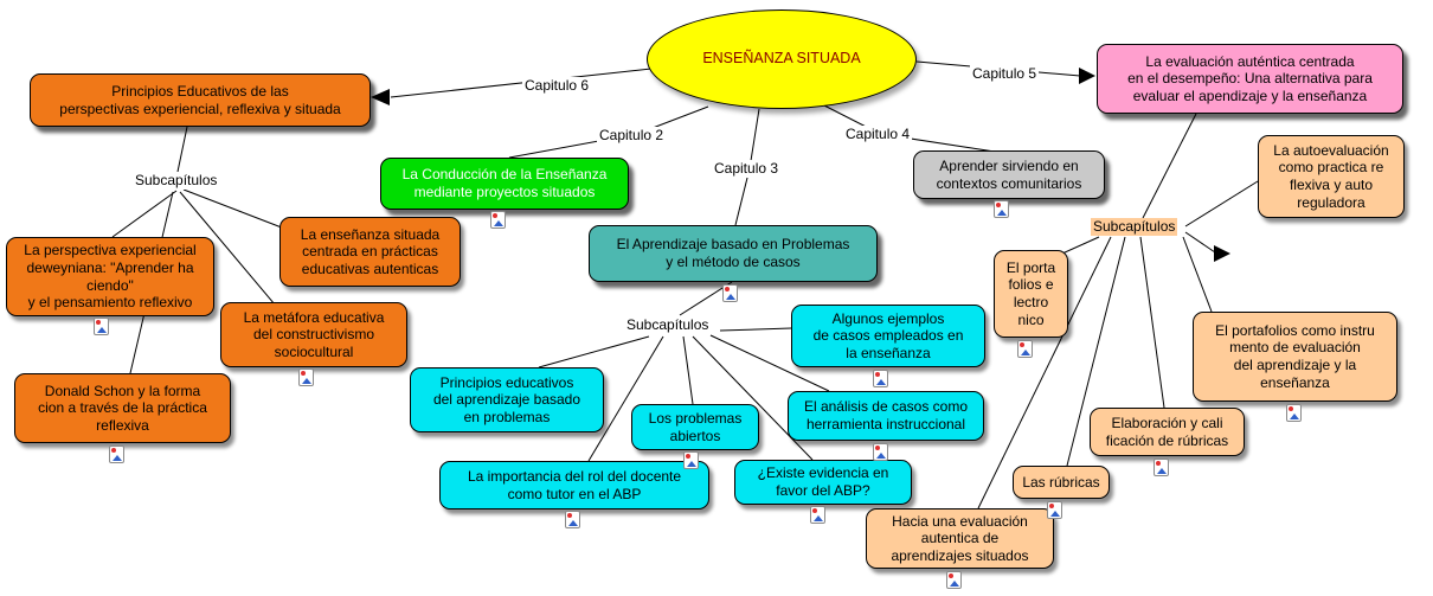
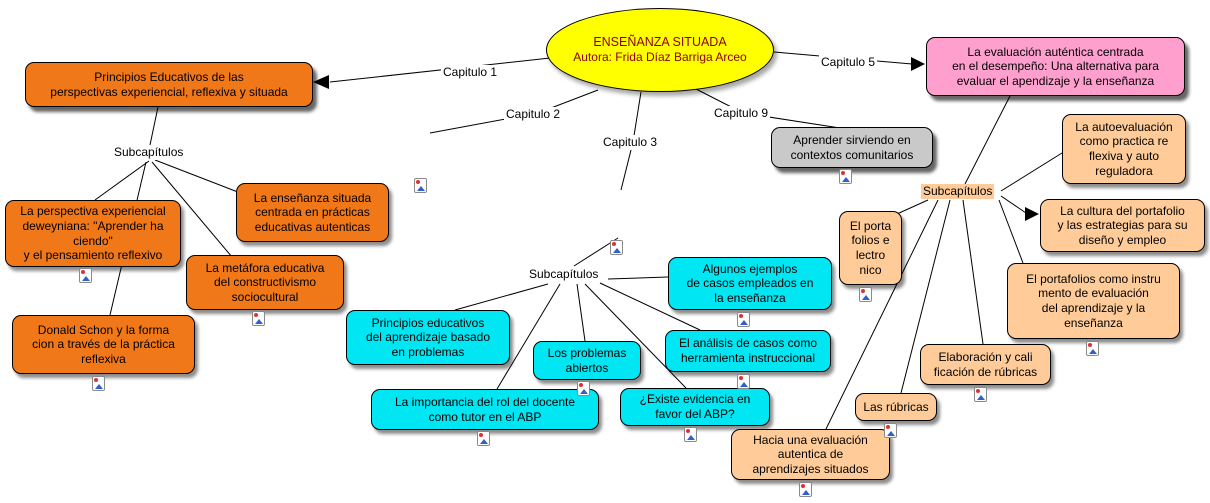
  ENSEÑANZA SITUADA
+ Autora: Frida Díaz Barriga Arceo
  Principios Educativos de las
  perspectivas experiencial, reflexiva y situada
- La Conducción de la Enseñanza
- mediante proyectos situados
- El Aprendizaje basado en Problemas
- y el método de casos
  Aprender sirviendo en
  contextos comunitarios
  La evaluación auténtica centrada
  en el desempeño: Una alternativa para
  evaluar el apendizaje y la enseñanza
- Capitulo 6
+ Capitulo 1
  Capitulo 2
  Capitulo 3
- Capitulo 4
+ Capitulo 9
  Capitulo 5
  Subcapítulos
  Subcapítulos
  Subcapítulos
  La perspectiva experiencial
  deweyniana: "Aprender ha
  ciendo"
  y el pensamiento reflexivo
  La enseñanza situada
  centrada en prácticas
  educativas autenticas
  La metáfora educativa
  del constructivismo
  sociocultural
  Donald Schon y la forma
  cion a través de la práctica
  reflexiva
  Algunos ejemplos
  de casos empleados en
  la enseñanza
  Principios educativos
  del aprendizaje basado
  en problemas
  Los problemas
  abiertos
  El análisis de casos como
  herramienta instruccional
  La importancia del rol del docente
  como tutor en el ABP
  ¿Existe evidencia en
  favor del ABP?
  La autoevaluación
  como practica re
  flexiva y auto
  reguladora
+ La cultura del portafolio
+ y las estrategias para su
+ diseño y empleo
  El portafolios como instru
  mento de evaluación
  del aprendizaje y la
  enseñanza
  El porta
  folios e
  lectro
  nico
  Elaboración y cali
  ficación de rúbricas
  Las rúbricas
  Hacia una evaluación
  autentica de
  aprendizajes situados
